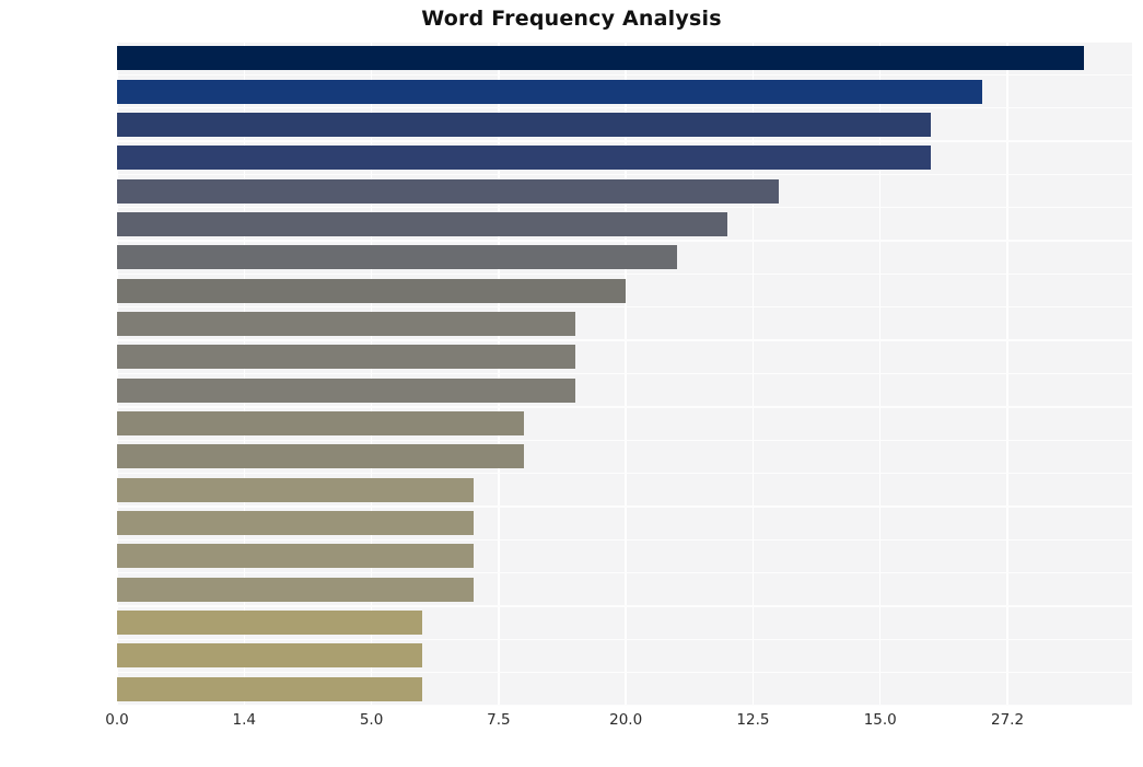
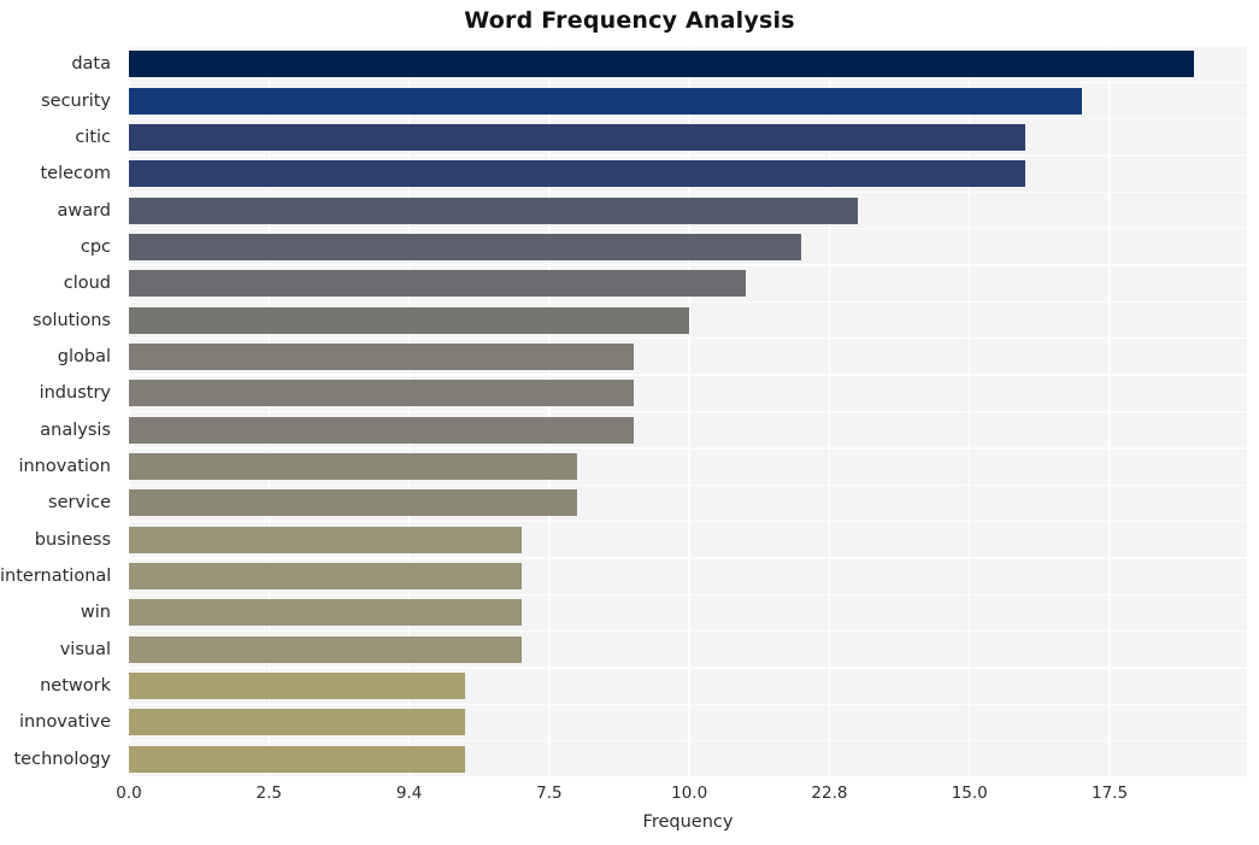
  Word Frequency Analysis
+ data
+ security
+ citic
+ telecom
+ award
+ cpc
+ cloud
+ solutions
+ global
+ industry
+ analysis
+ innovation
+ service
+ business
+ international
+ win
+ visual
+ network
+ innovative
+ technology
  0.0
- 1.4
+ 2.5
- 5.0
+ 9.4
  7.5
- 20.0
+ 10.0
- 12.5
+ 22.8
  15.0
- 27.2
+ 17.5
+ Frequency
